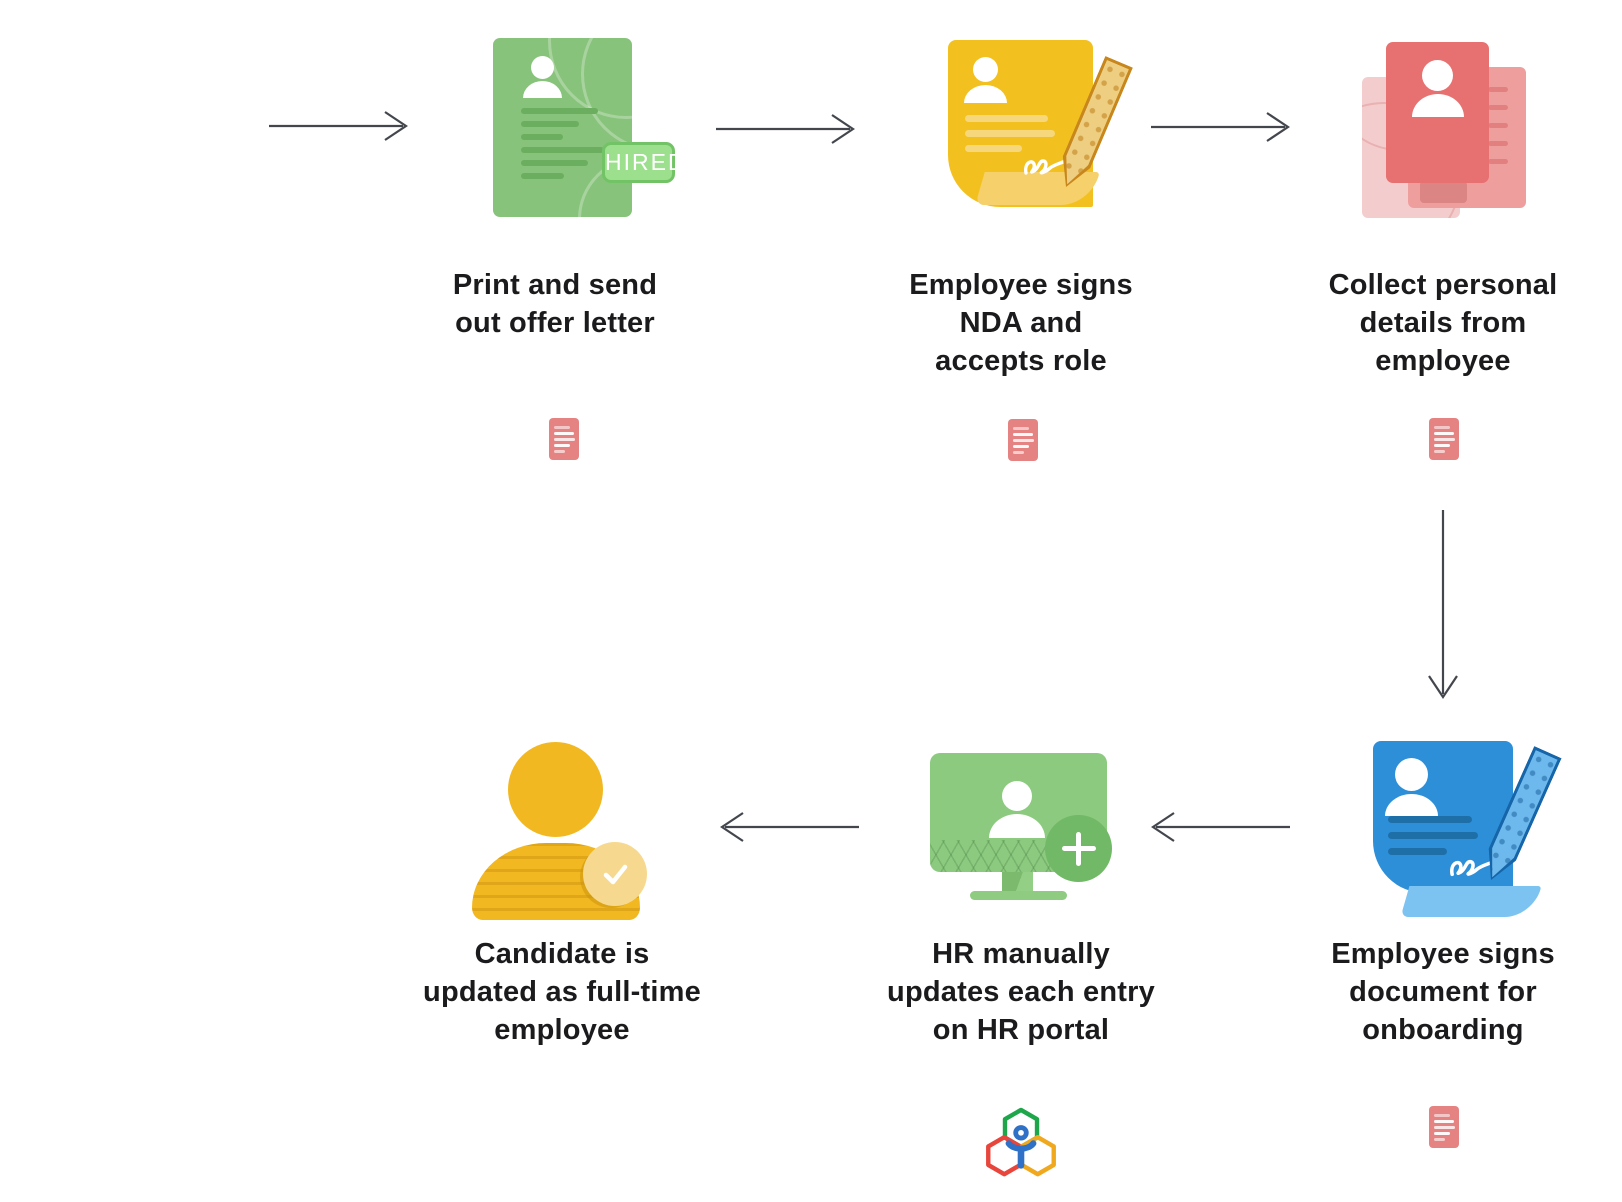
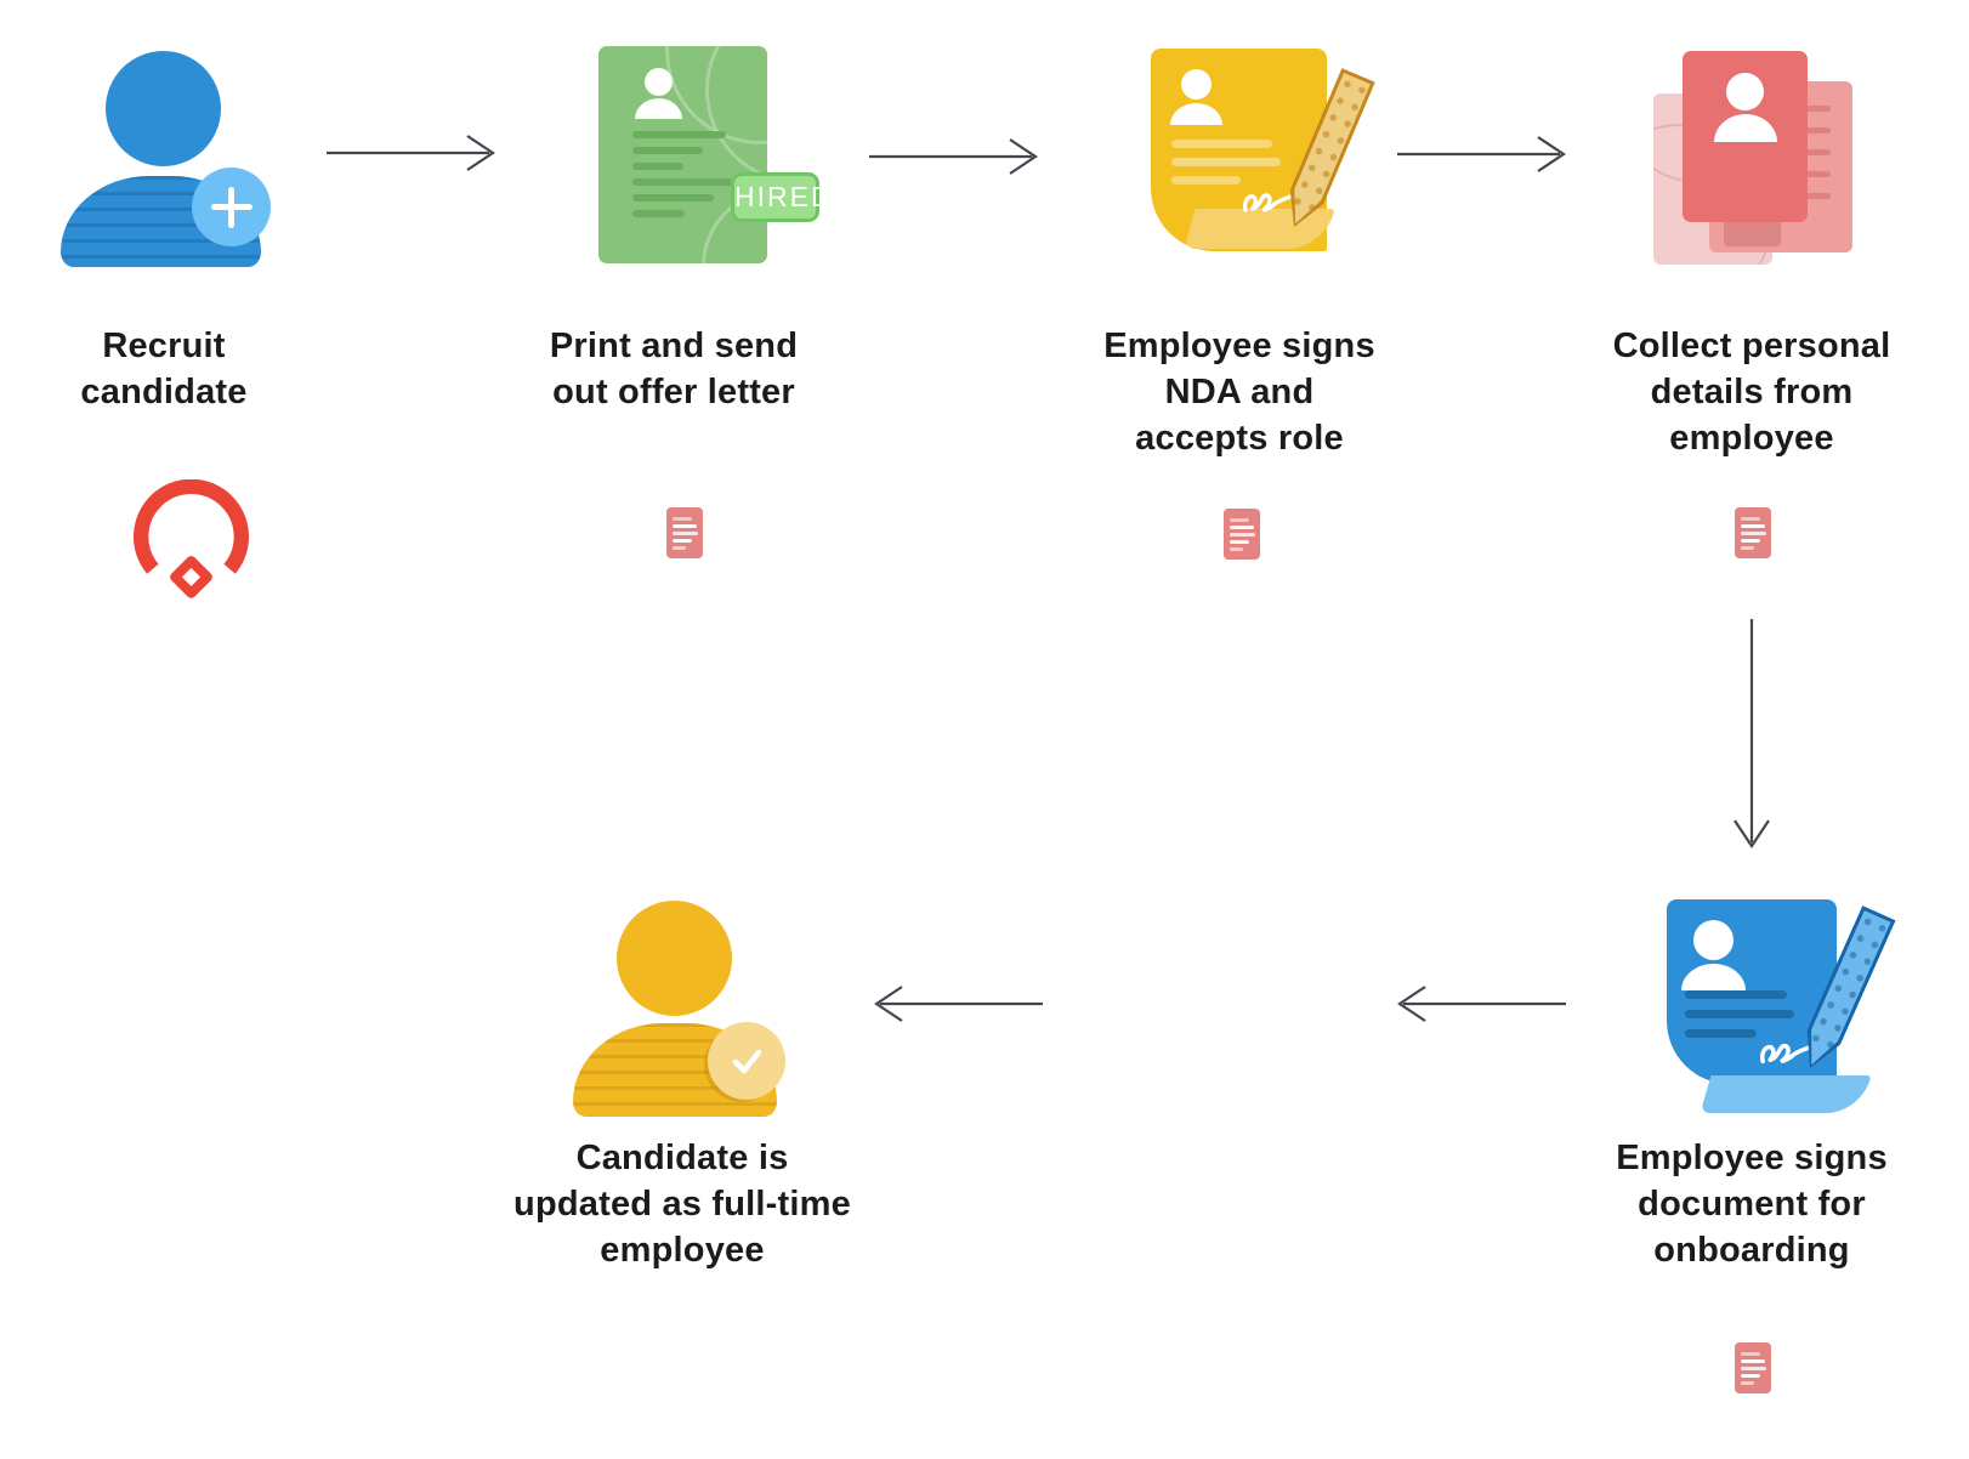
+ Recruit
+ candidate
  HIRED
  Print and send
  out offer letter
  Employee signs
  NDA and
  accepts role
  Collect personal
  details from
  employee
  Employee signs
  document for
  onboarding
- HR manually
- updates each entry
- on HR portal
  Candidate is
  updated as full-time
  employee
